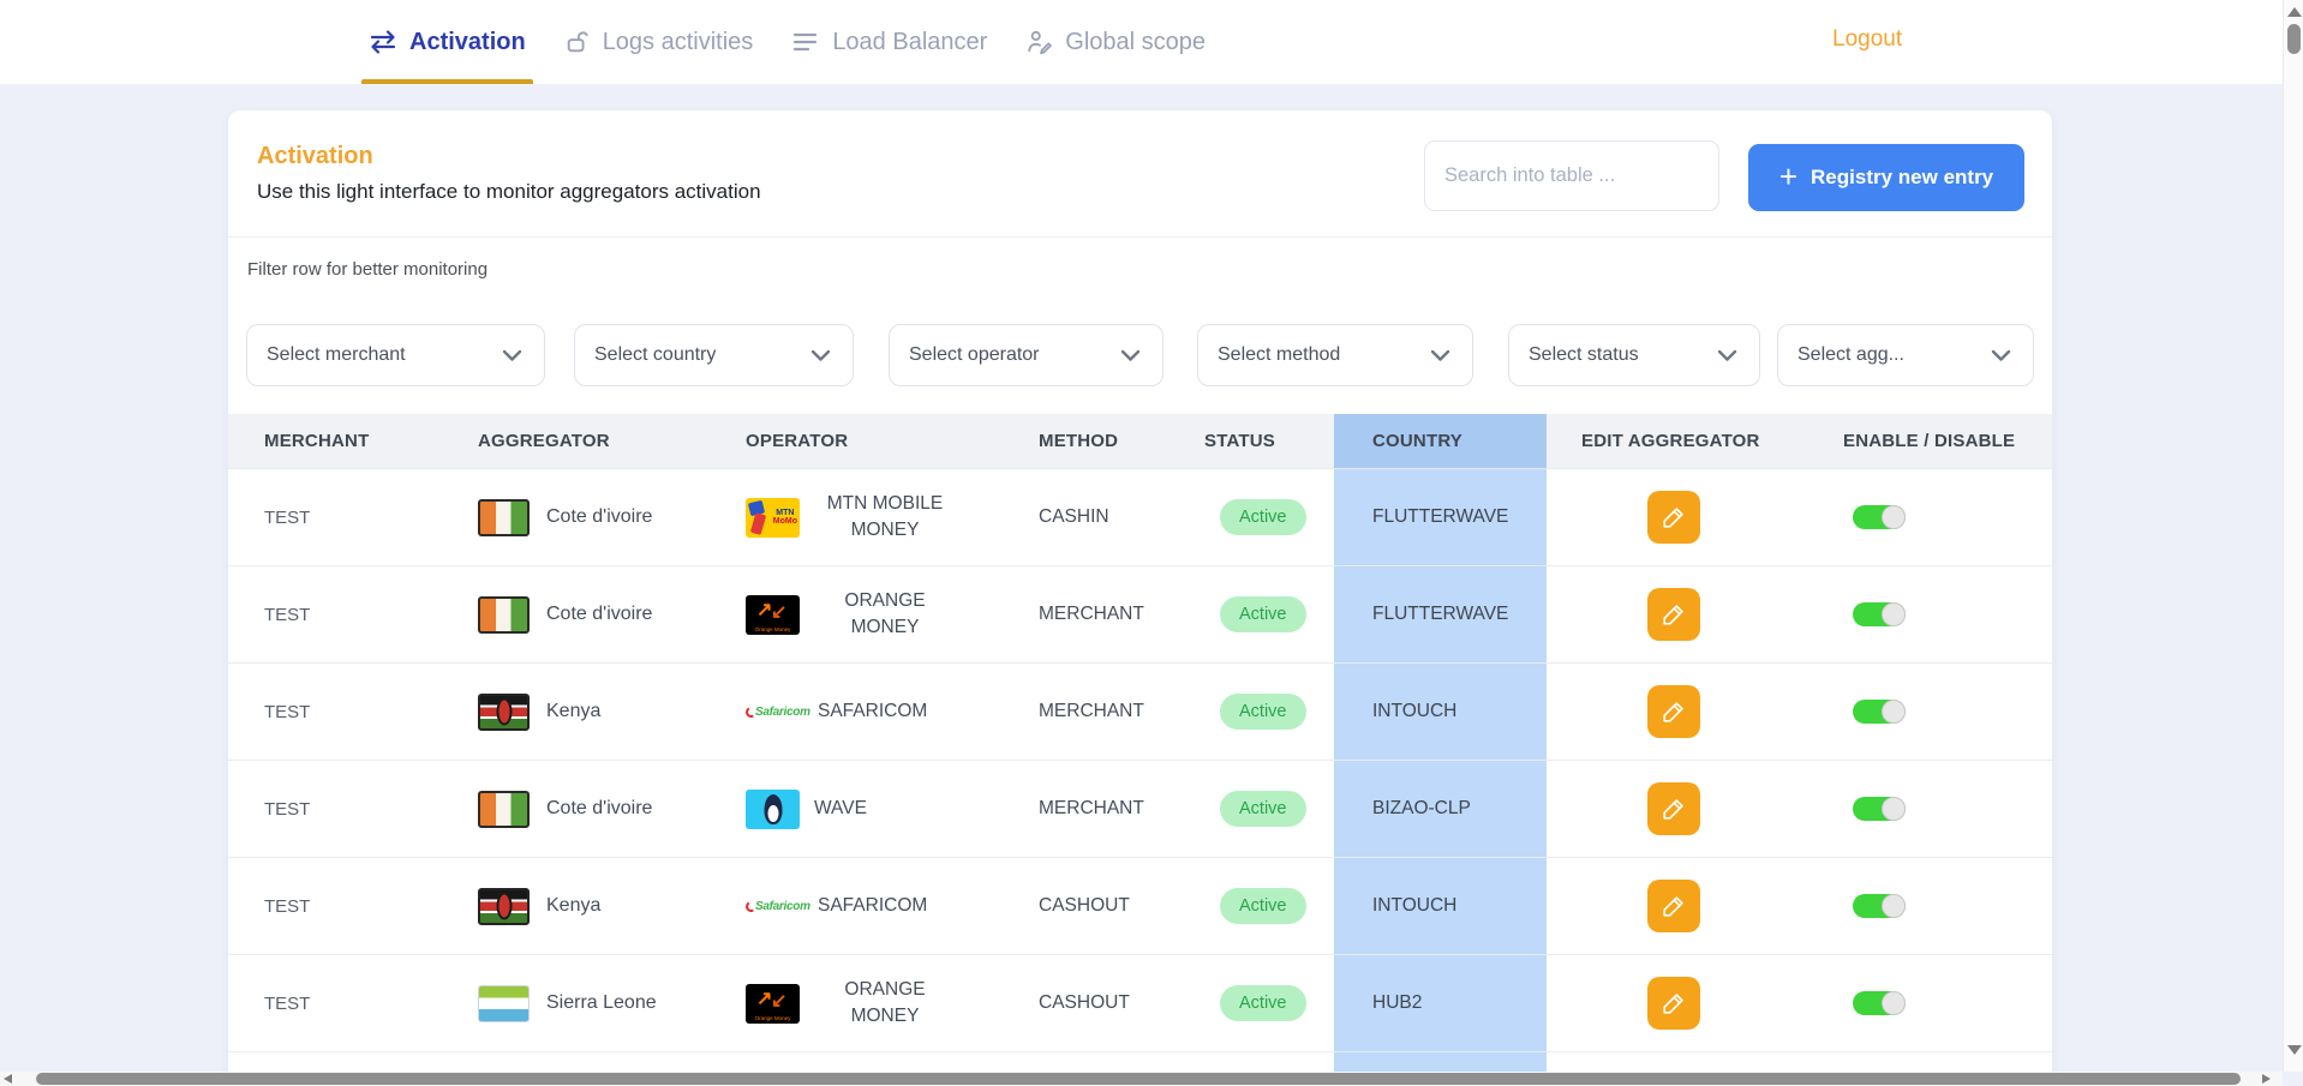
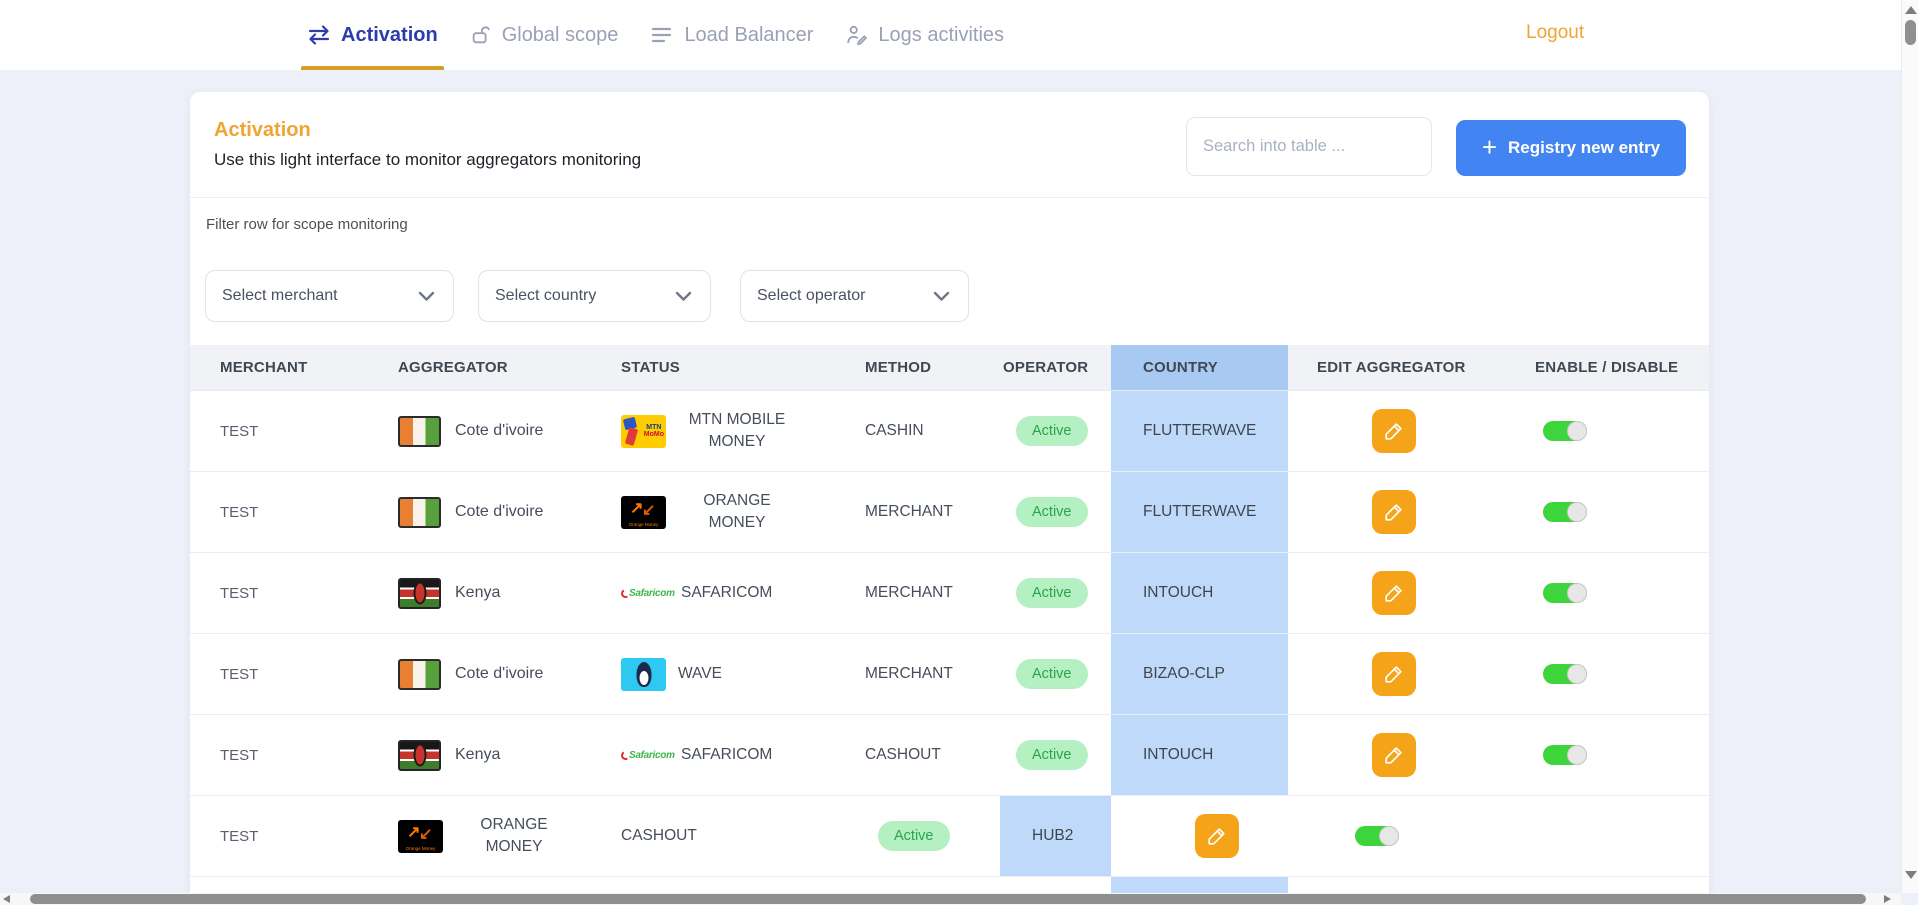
  Activation
- Logs activities
+ Global scope
  Load Balancer
- Global scope
+ Logs activities
  Logout
  Activation
- Use this light interface to monitor aggregators activation
+ Use this light interface to monitor aggregators monitoring
  Search into table ...
  +
  Registry new entry
- Filter row for better monitoring
+ Filter row for scope monitoring
  Select merchant
  Select country
  Select operator
- Select method
- Select status
- Select agg...
  MERCHANT
  AGGREGATOR
- OPERATOR
+ STATUS
  METHOD
- STATUS
+ OPERATOR
  COUNTRY
  EDIT AGGREGATOR
  ENABLE / DISABLE
  TEST
  Cote d'ivoire
  MTN MOBILE MONEY
  CASHIN
  Active
  FLUTTERWAVE
  TEST
  Cote d'ivoire
  ↗
  ↙
  ORANGE MONEY
  MERCHANT
  Active
  FLUTTERWAVE
  TEST
  Kenya
  Safaricom
  SAFARICOM
  MERCHANT
  Active
  INTOUCH
  TEST
  Cote d'ivoire
  WAVE
  MERCHANT
  Active
  BIZAO-CLP
  TEST
  Kenya
  Safaricom
  SAFARICOM
  CASHOUT
  Active
  INTOUCH
  TEST
- Sierra Leone
  ↗
  ↙
  ORANGE MONEY
  CASHOUT
  Active
  HUB2
